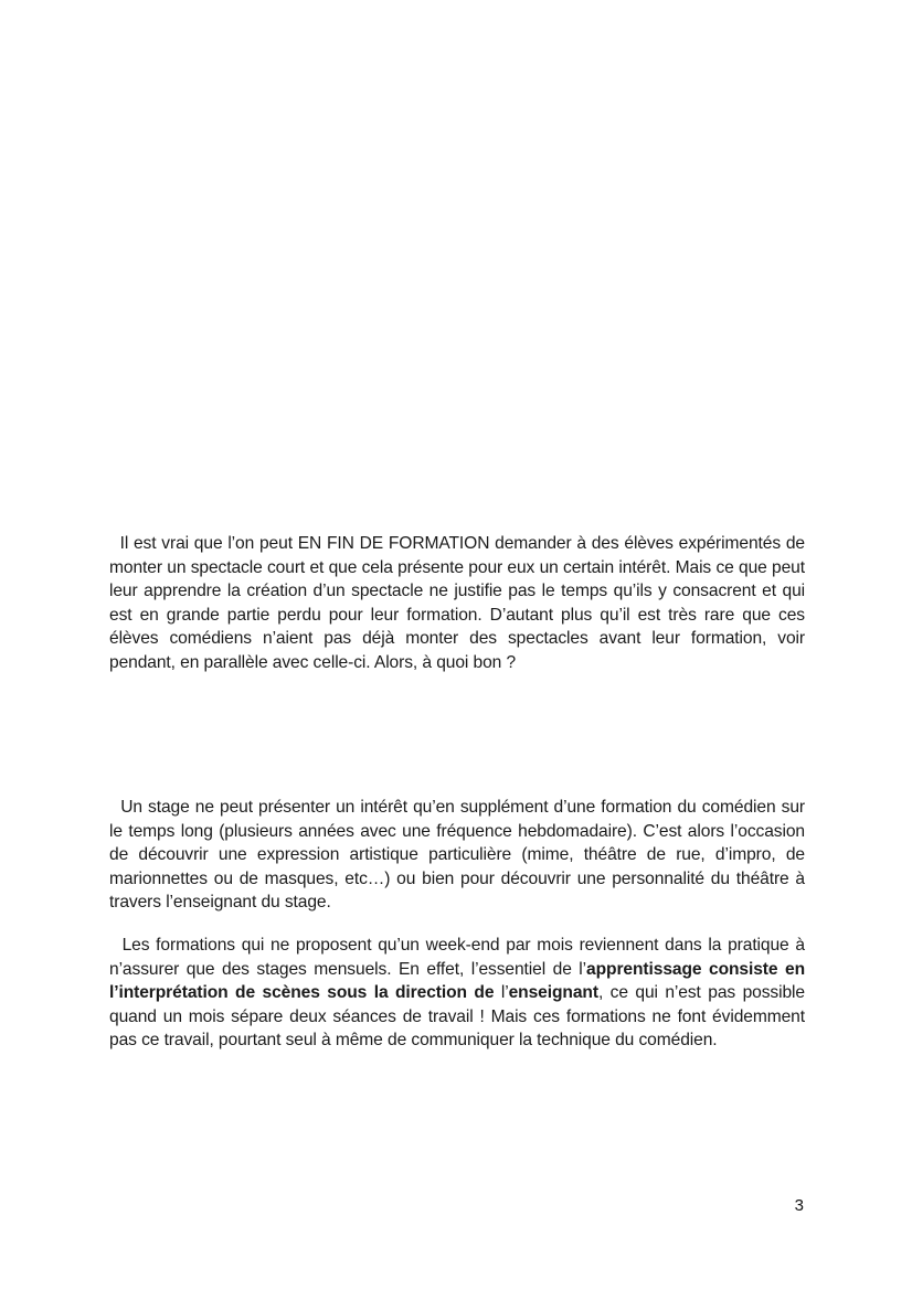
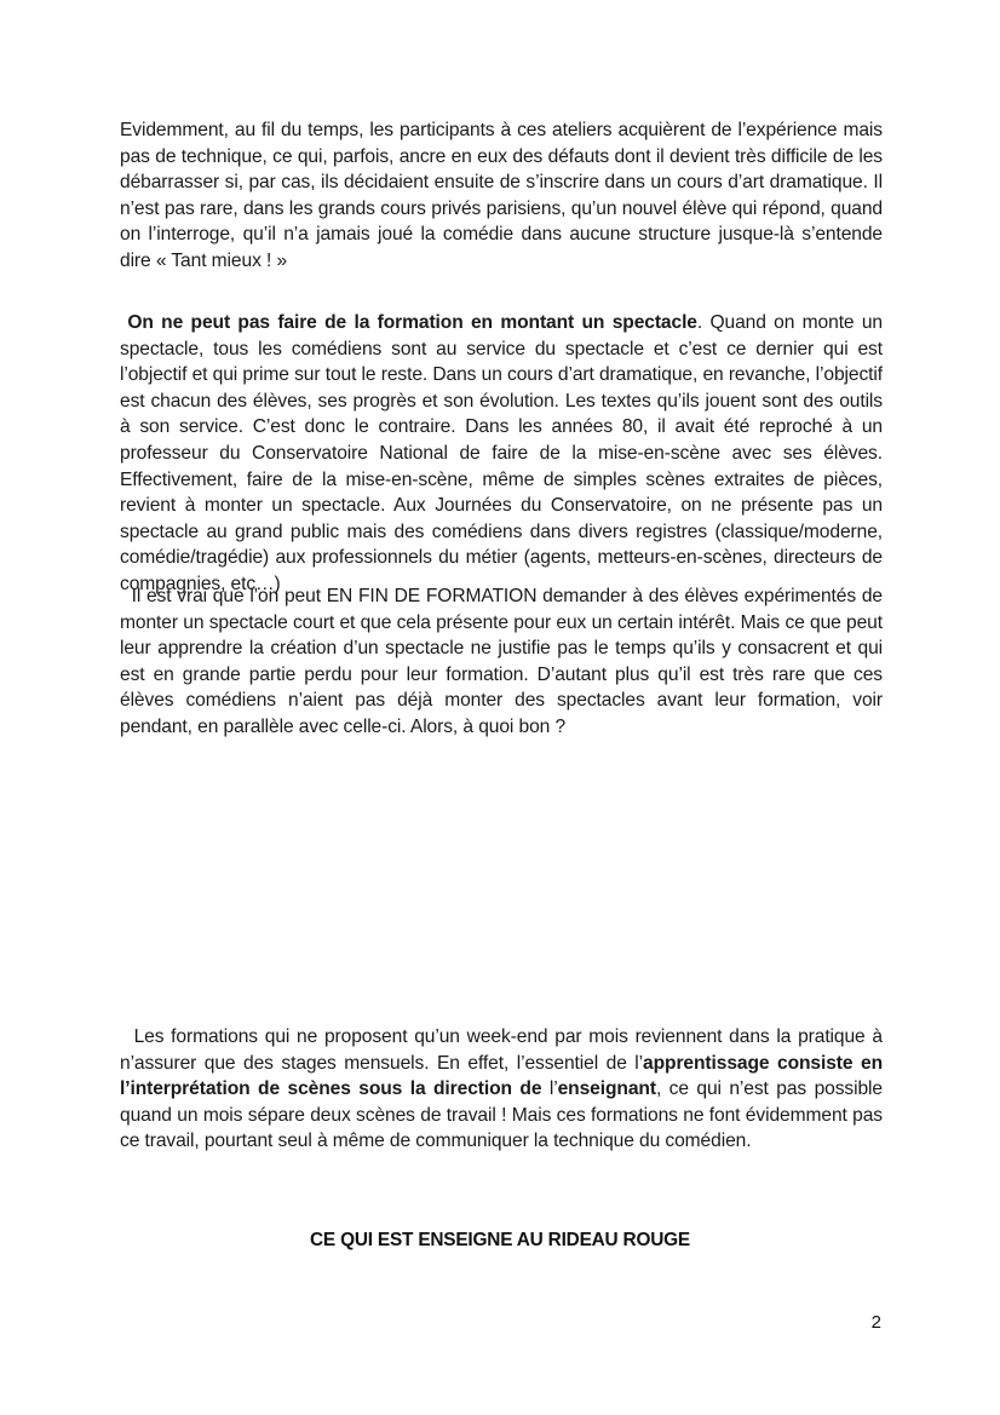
+ Evidemment, au fil du temps, les participants à ces ateliers acquièrent de l’expérience mais pas de technique, ce qui, parfois, ancre en eux des défauts dont il devient très difficile de les débarrasser si, par cas, ils décidaient ensuite de s’inscrire dans un cours d’art dramatique. Il n’est pas rare, dans les grands cours privés parisiens, qu’un nouvel élève qui répond, quand on l’interroge, qu’il n’a jamais joué la comédie dans aucune structure jusque-là s’entende dire « Tant mieux ! »
+ On ne peut pas faire de la formation en montant un spectacle. Quand on monte un spectacle, tous les comédiens sont au service du spectacle et c’est ce dernier qui est l’objectif et qui prime sur tout le reste. Dans un cours d’art dramatique, en revanche, l’objectif est chacun des élèves, ses progrès et son évolution. Les textes qu’ils jouent sont des outils à son service. C’est donc le contraire. Dans les années 80, il avait été reproché à un professeur du Conservatoire National de faire de la mise-en-scène avec ses élèves. Effectivement, faire de la mise-en-scène, même de simples scènes extraites de pièces, revient à monter un spectacle. Aux Journées du Conservatoire, on ne présente pas un spectacle au grand public mais des comédiens dans divers registres (classique/moderne, comédie/tragédie) aux professionnels du métier (agents, metteurs-en-scènes, directeurs de compagnies, etc…)
  Il est vrai que l’on peut EN FIN DE FORMATION demander à des élèves expérimentés de monter un spectacle court et que cela présente pour eux un certain intérêt. Mais ce que peut leur apprendre la création d’un spectacle ne justifie pas le temps qu’ils y consacrent et qui est en grande partie perdu pour leur formation. D’autant plus qu’il est très rare que ces élèves comédiens n’aient pas déjà monter des spectacles avant leur formation, voir pendant, en parallèle avec celle-ci. Alors, à quoi bon ?
- Un stage ne peut présenter un intérêt qu’en supplément d’une formation du comédien sur le temps long (plusieurs années avec une fréquence hebdomadaire). C’est alors l’occasion de découvrir une expression artistique particulière (mime, théâtre de rue, d’impro, de marionnettes ou de masques, etc…) ou bien pour découvrir une personnalité du théâtre à travers l’enseignant du stage.
- Les formations qui ne proposent qu’un week-end par mois reviennent dans la pratique à n’assurer que des stages mensuels. En effet, l’essentiel de l’apprentissage consiste en l’interprétation de scènes sous la direction de l’enseignant, ce qui n’est pas possible quand un mois sépare deux séances de travail ! Mais ces formations ne font évidemment pas ce travail, pourtant seul à même de communiquer la technique du comédien.
+ Les formations qui ne proposent qu’un week-end par mois reviennent dans la pratique à n’assurer que des stages mensuels. En effet, l’essentiel de l’apprentissage consiste en l’interprétation de scènes sous la direction de l’enseignant, ce qui n’est pas possible quand un mois sépare deux scènes de travail ! Mais ces formations ne font évidemment pas ce travail, pourtant seul à même de communiquer la technique du comédien.
+ CE QUI EST ENSEIGNE AU RIDEAU ROUGE
- 3
+ 2
